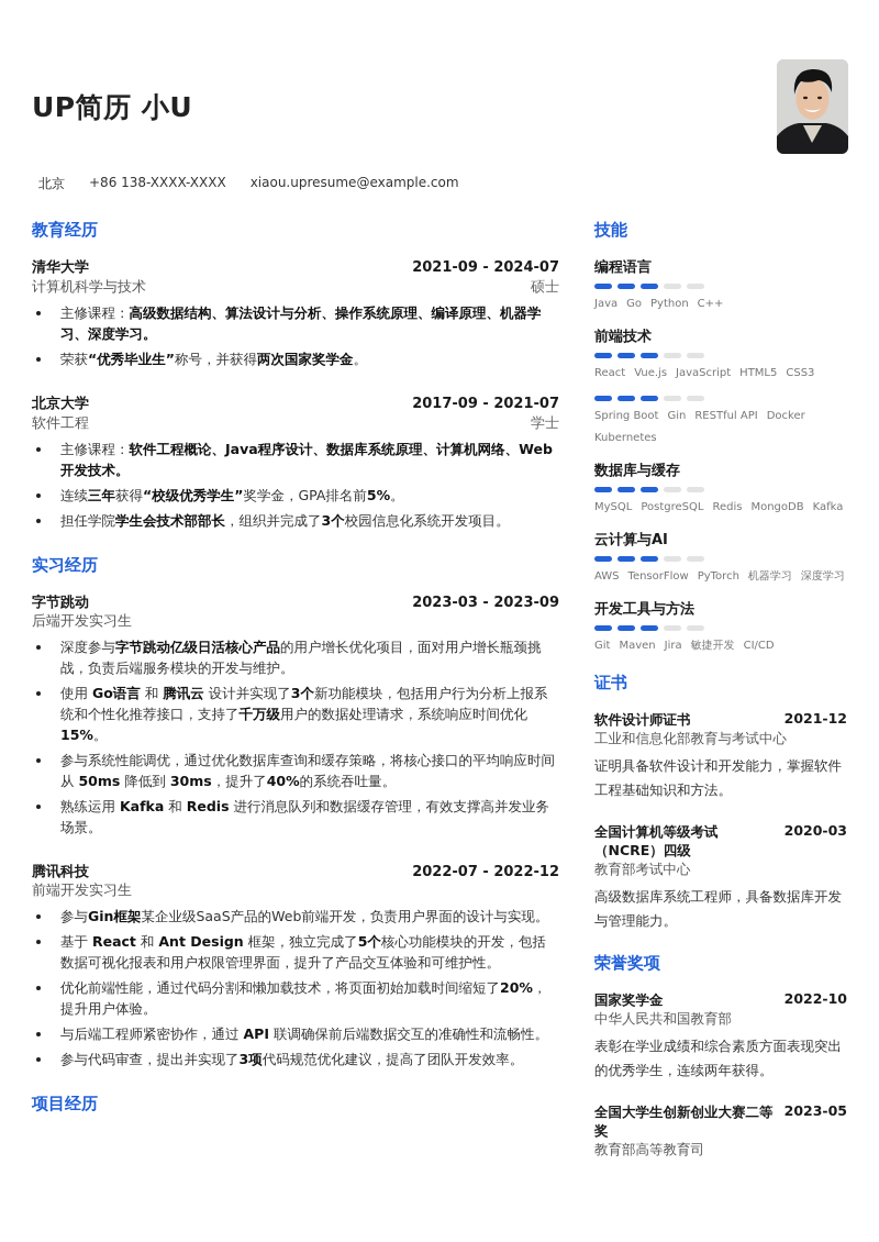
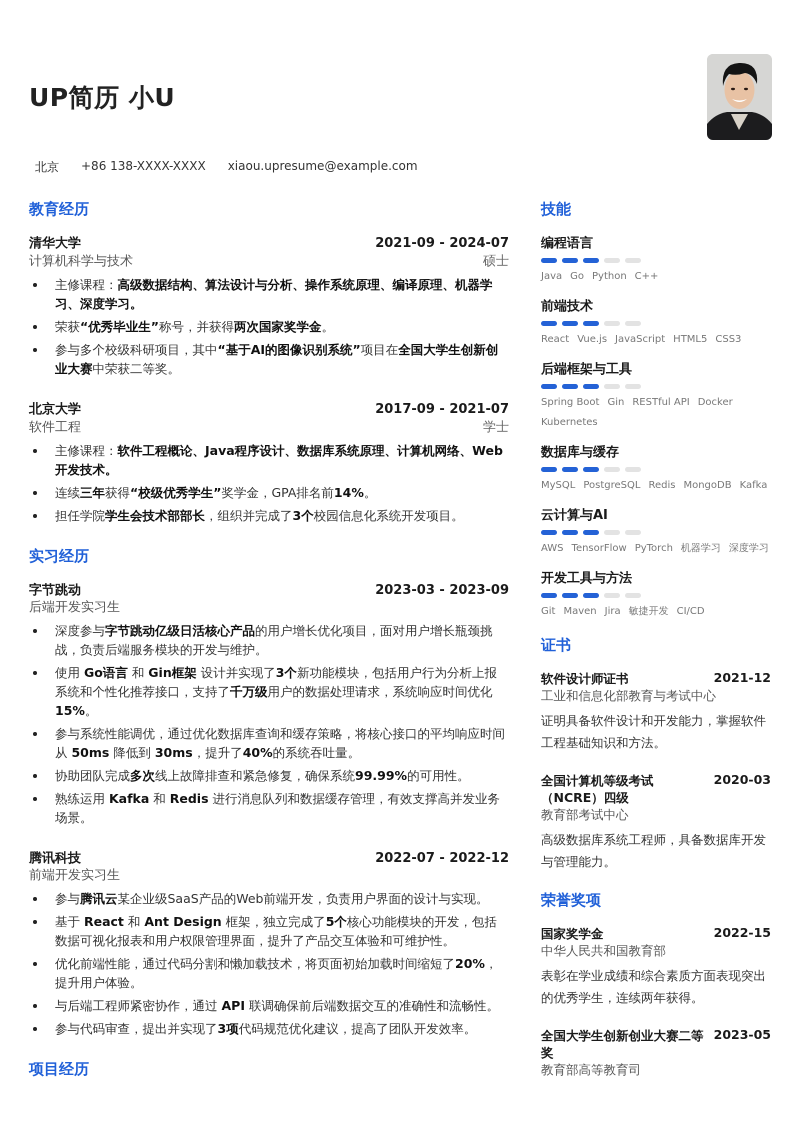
  UP简历 小U
  北京
  +86 138-XXXX-XXXX
  xiaou.upresume@example.com
  教育经历
  清华大学
  2021-09 - 2024-07
  计算机科学与技术
  硕士
  主修课程：高级数据结构、算法设计与分析、操作系统原理、编译原理、机器学习、深度学习。
  荣获“优秀毕业生”称号，并获得两次国家奖学金。
+ 参与多个校级科研项目，其中“基于AI的图像识别系统”项目在全国大学生创新创业大赛中荣获二等奖。
  北京大学
  2017-09 - 2021-07
  软件工程
  学士
  主修课程：软件工程概论、Java程序设计、数据库系统原理、计算机网络、Web开发技术。
- 连续三年获得“校级优秀学生”奖学金，GPA排名前5%。
+ 连续三年获得“校级优秀学生”奖学金，GPA排名前14%。
  担任学院学生会技术部部长，组织并完成了3个校园信息化系统开发项目。
  实习经历
  字节跳动
  2023-03 - 2023-09
  后端开发实习生
  深度参与字节跳动亿级日活核心产品的用户增长优化项目，面对用户增长瓶颈挑战，负责后端服务模块的开发与维护。
- 使用 Go语言 和 腾讯云 设计并实现了3个新功能模块，包括用户行为分析上报系统和个性化推荐接口，支持了千万级用户的数据处理请求，系统响应时间优化15%。
+ 使用 Go语言 和 Gin框架 设计并实现了3个新功能模块，包括用户行为分析上报系统和个性化推荐接口，支持了千万级用户的数据处理请求，系统响应时间优化15%。
  参与系统性能调优，通过优化数据库查询和缓存策略，将核心接口的平均响应时间从 50ms 降低到 30ms，提升了40%的系统吞吐量。
+ 协助团队完成多次线上故障排查和紧急修复，确保系统99.99%的可用性。
  熟练运用 Kafka 和 Redis 进行消息队列和数据缓存管理，有效支撑高并发业务场景。
  腾讯科技
  2022-07 - 2022-12
  前端开发实习生
- 参与Gin框架某企业级SaaS产品的Web前端开发，负责用户界面的设计与实现。
+ 参与腾讯云某企业级SaaS产品的Web前端开发，负责用户界面的设计与实现。
  基于 React 和 Ant Design 框架，独立完成了5个核心功能模块的开发，包括数据可视化报表和用户权限管理界面，提升了产品交互体验和可维护性。
  优化前端性能，通过代码分割和懒加载技术，将页面初始加载时间缩短了20%，提升用户体验。
  与后端工程师紧密协作，通过 API 联调确保前后端数据交互的准确性和流畅性。
  参与代码审查，提出并实现了3项代码规范优化建议，提高了团队开发效率。
  项目经历
  技能
  编程语言
  Java
  Go
  Python
  C++
  前端技术
  React
  Vue.js
  JavaScript
  HTML5
  CSS3
+ 后端框架与工具
  Spring Boot
  Gin
  RESTful API
  Docker
  Kubernetes
  数据库与缓存
  MySQL
  PostgreSQL
  Redis
  MongoDB
  Kafka
  云计算与AI
  AWS
  TensorFlow
  PyTorch
  机器学习
  深度学习
  开发工具与方法
  Git
  Maven
  Jira
  敏捷开发
  CI/CD
  证书
  软件设计师证书
  2021-12
  工业和信息化部教育与考试中心
  证明具备软件设计和开发能力，掌握软件工程基础知识和方法。
  全国计算机等级考试（NCRE）四级
  2020-03
  教育部考试中心
  高级数据库系统工程师，具备数据库开发与管理能力。
  荣誉奖项
  国家奖学金
- 2022-10
+ 2022-15
  中华人民共和国教育部
  表彰在学业成绩和综合素质方面表现突出的优秀学生，连续两年获得。
  全国大学生创新创业大赛二等奖
  2023-05
  教育部高等教育司
